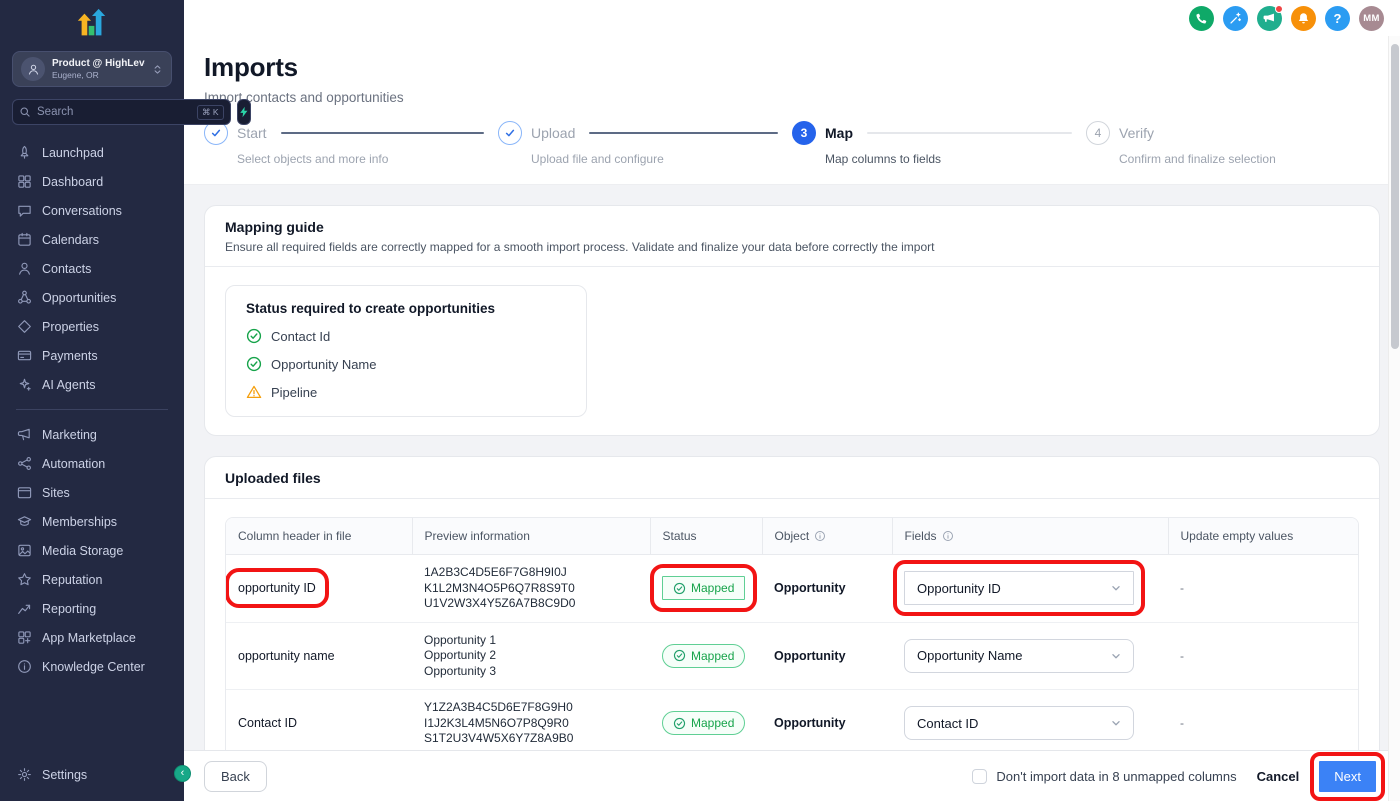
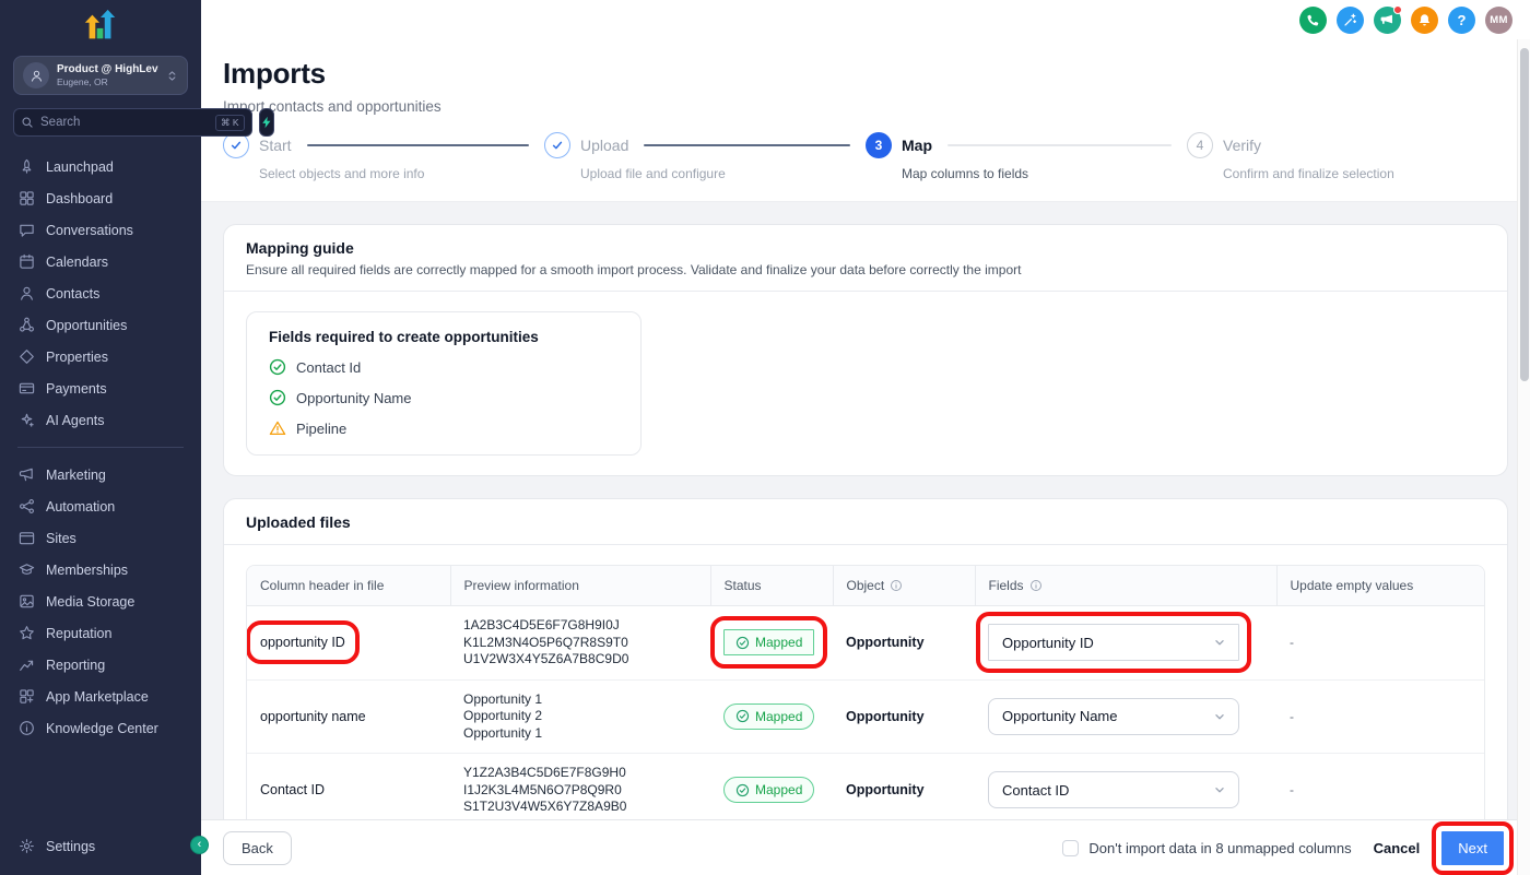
  Product @ HighLev
  Eugene, OR
  Search
  ⌘ K
  Launchpad
  Dashboard
  Conversations
  Calendars
  Contacts
  Opportunities
  Properties
  Payments
  AI Agents
  Marketing
  Automation
  Sites
  Memberships
  Media Storage
  Reputation
  Reporting
  App Marketplace
  Knowledge Center
  Settings
  ‹
  ?
  MM
  Imports
  Import contacts and opportunities
  Start
  Select objects and more info
  Upload
  Upload file and configure
  3
  Map
  Map columns to fields
  4
  Verify
  Confirm and finalize selection
  Mapping guide
  Ensure all required fields are correctly mapped for a smooth import process. Validate and finalize your data before correctly the import
- Status required to create opportunities
+ Fields required to create opportunities
  Contact Id
  Opportunity Name
  Pipeline
  Uploaded files
  Column header in file	Preview information	Status	Object	Fields	Update empty values
  opportunity ID	1A2B3C4D5E6F7G8H9I0J K1L2M3N4O5P6Q7R8S9T0 U1V2W3X4Y5Z6A7B8C9D0	Mapped	Opportunity	Opportunity ID	-
- opportunity name	Opportunity 1 Opportunity 2 Opportunity 3	Mapped	Opportunity	Opportunity Name	-
+ opportunity name	Opportunity 1 Opportunity 2 Opportunity 1	Mapped	Opportunity	Opportunity Name	-
  Contact ID	Y1Z2A3B4C5D6E7F8G9H0 I1J2K3L4M5N6O7P8Q9R0 S1T2U3V4W5X6Y7Z8A9B0	Mapped	Opportunity	Contact ID	-
  Back
  Don't import data in 8 unmapped columns
  Cancel
  Next
